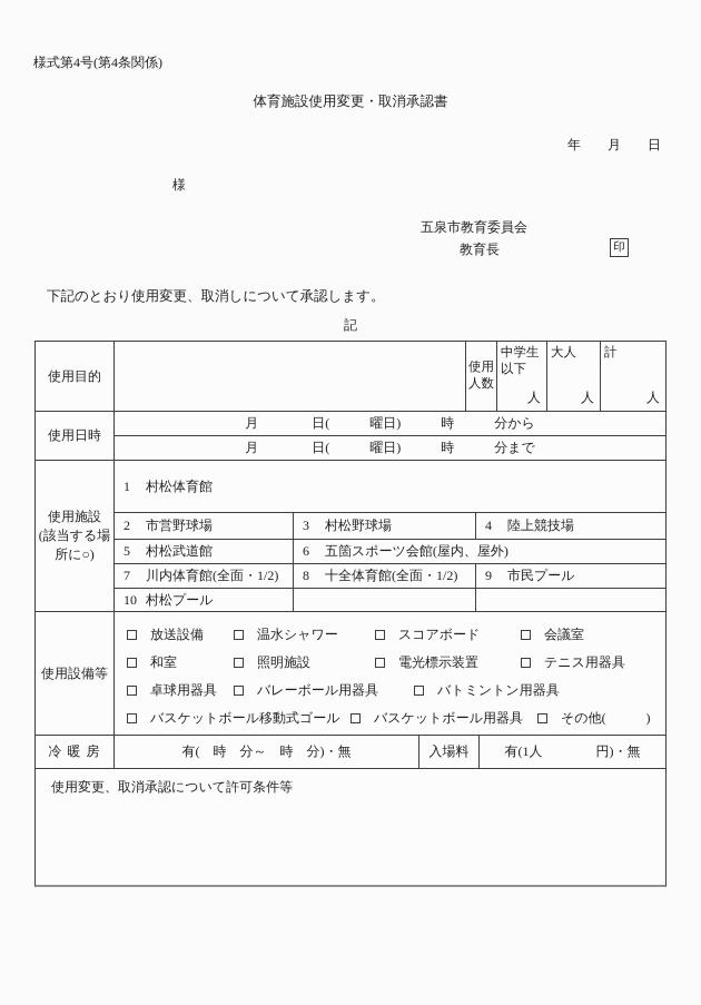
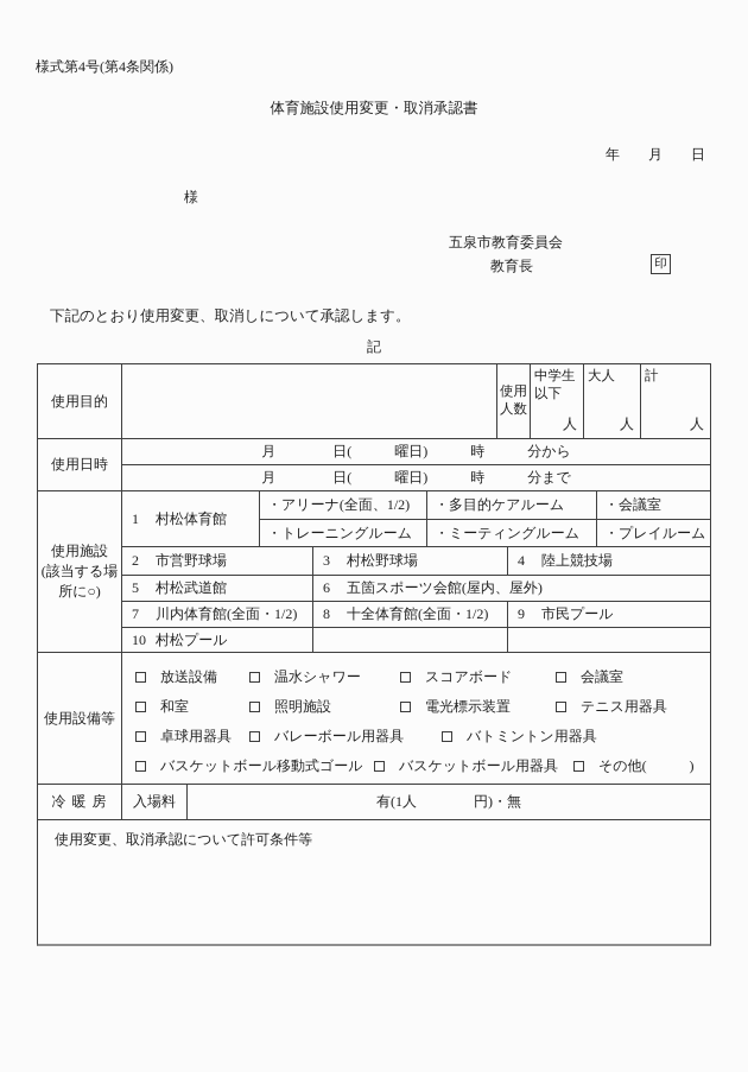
  様式第4号(第4条関係)
  体育施設使用変更・取消承認書
  年 月 日
  様
  五泉市教育委員会
  教育長
  印
  下記のとおり使用変更、取消しについて承認します。
  記
  使用目的
  使用人数
  中学生以下
  人
  大人
  人
  計
  人
  使用日時
  月 日( 曜日) 時 分から
  月 日( 曜日) 時 分まで
  使用施設
  (該当する場
  所に○)
  1
  村松体育館
+ ・アリーナ(全面、1/2)
+ ・多目的ケアルーム
+ ・会議室
+ ・トレーニングルーム
+ ・ミーティングルーム
+ ・プレイルーム
  2
  市営野球場
  3
  村松野球場
  4
  陸上競技場
  5
  村松武道館
  6
  五箇スポーツ会館(屋内、屋外)
  7
  川内体育館(全面・1/2)
  8
  十全体育館(全面・1/2)
  9
  市民プール
  10
  村松プール
  使用設備等
  放送設備
  温水シャワー
  スコアボード
  会議室
  和室
  照明施設
  電光標示装置
  テニス用器具
  卓球用器具
  バレーボール用器具
  バトミントン用器具
  バスケットボール移動式ゴール
  バスケットボール用器具
  その他( )
  冷 暖 房
- 有( 時 分～ 時 分)・無
  入場料
  有(1人 円)・無
  使用変更、取消承認について許可条件等
